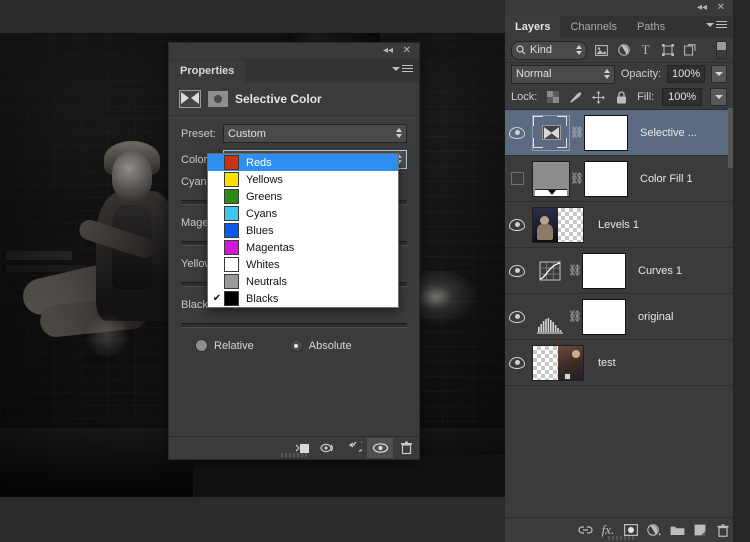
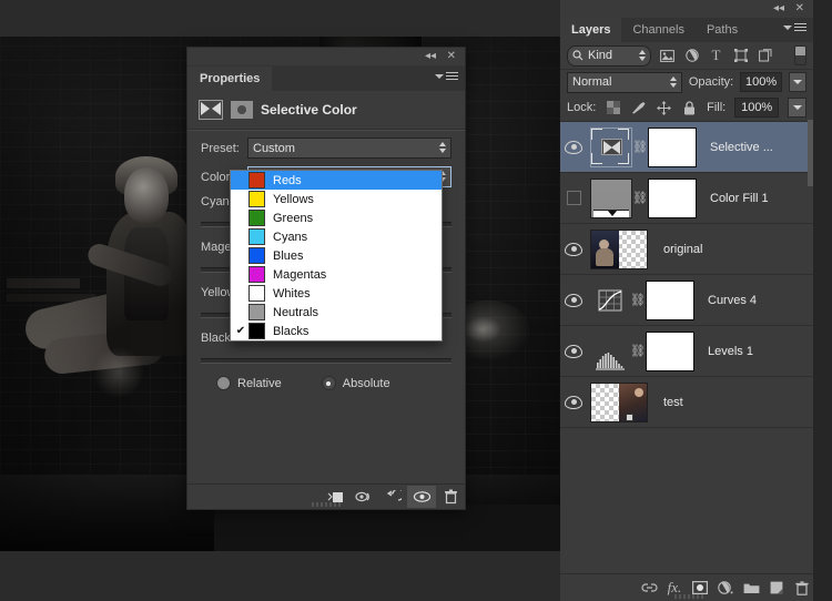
  ◂◂
  ✕
  Properties
  Selective Color
  Preset:
  Custom
  Color
  Cyan
  Yello
  Black
  Relative
  Absolute
  Reds
  Yellows
  Greens
  Cyans
  Blues
  Magentas
  Whites
  Neutrals
  ✔
  Blacks
  ◂◂
  ✕
  Layers
  Channels
  Paths
  Kind
  T
  Normal
  Opacity:
  100%
  Lock:
  Fill:
  100%
  ⛓
  Selective ...
  ⛓
  Color Fill 1
- Levels 1
+ original
  ⛓
- Curves 1
+ Curves 4
  ⛓
- original
+ Levels 1
  test
  fx.
